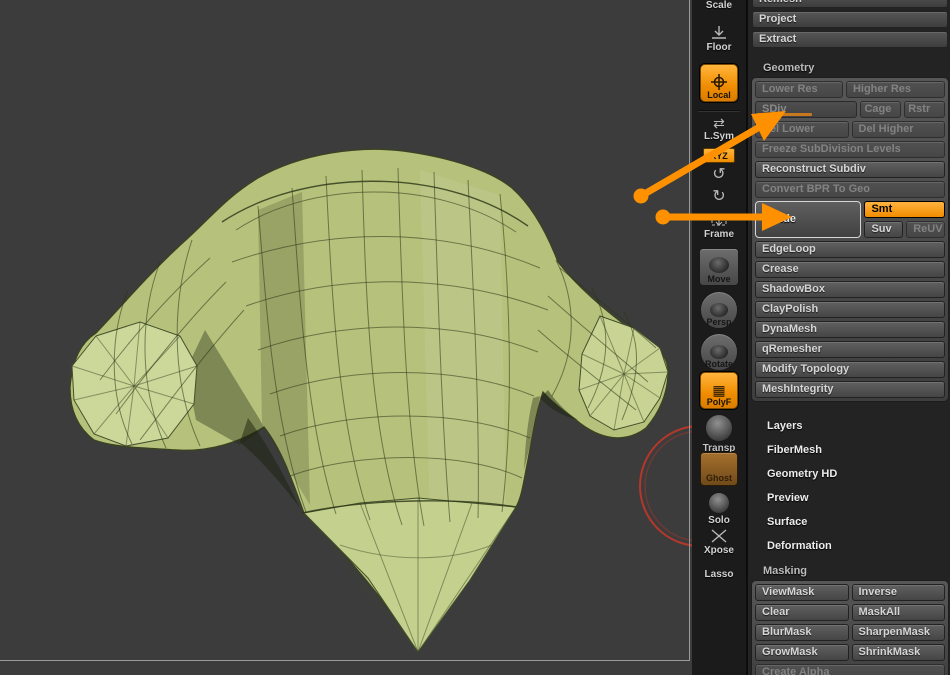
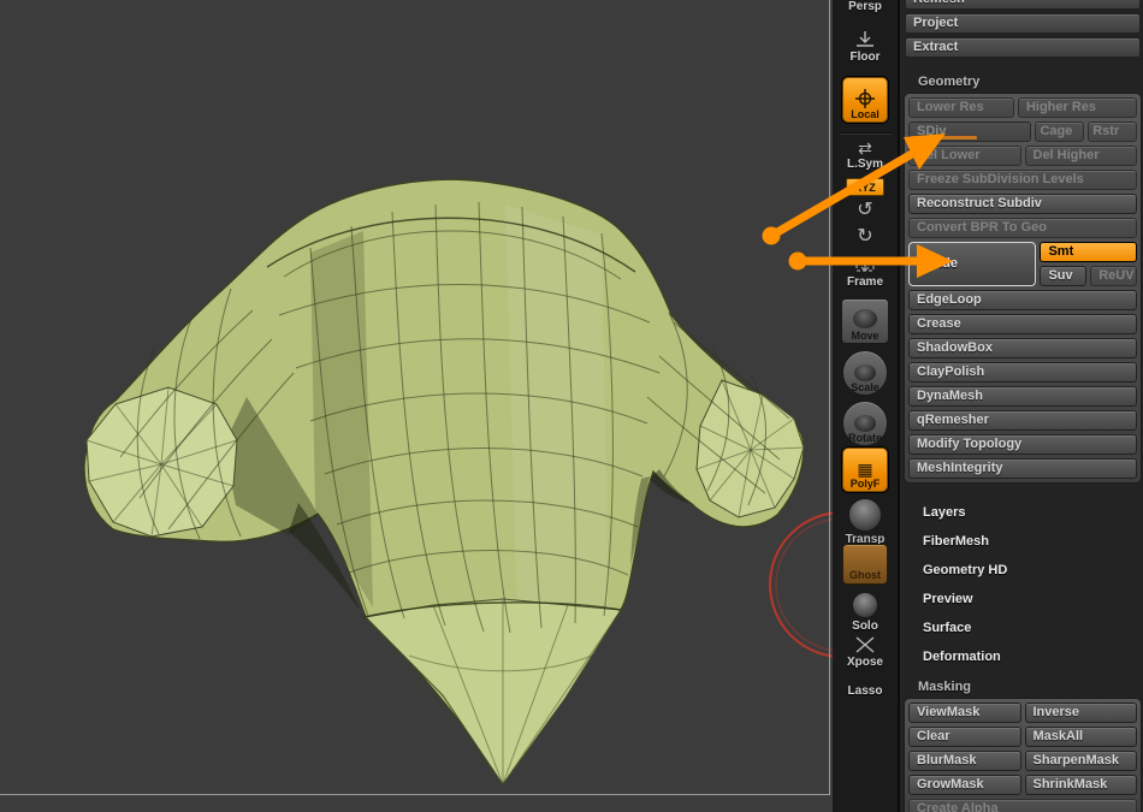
- Scale
+ Persp
  Floor
  Local
  ⇄
  L.Sym
  ↺
  ↻
  Frame
  Move
- Persp
+ Scale
  Rotate
  ▦
  PolyF
  Transp
  Ghost
  Solo
  Xpose
  Lasso
  Project
  Extract
  Geometry
  Lower Res
  Higher Res
  SDiv
  Cage
  Rstr
  el Lower
  Del Higher
  Freeze SubDivision Levels
  Reconstruct Subdiv
  Convert BPR To Geo
  Smt
  Suv
  ReUV
  EdgeLoop
  Crease
  ShadowBox
  ClayPolish
  DynaMesh
  qRemesher
  Modify Topology
  MeshIntegrity
  Layers
  FiberMesh
  Geometry HD
  Preview
  Surface
  Deformation
  Masking
  ViewMask
  Inverse
  Clear
  MaskAll
  BlurMask
  SharpenMask
  GrowMask
  ShrinkMask
  Create Alpha
